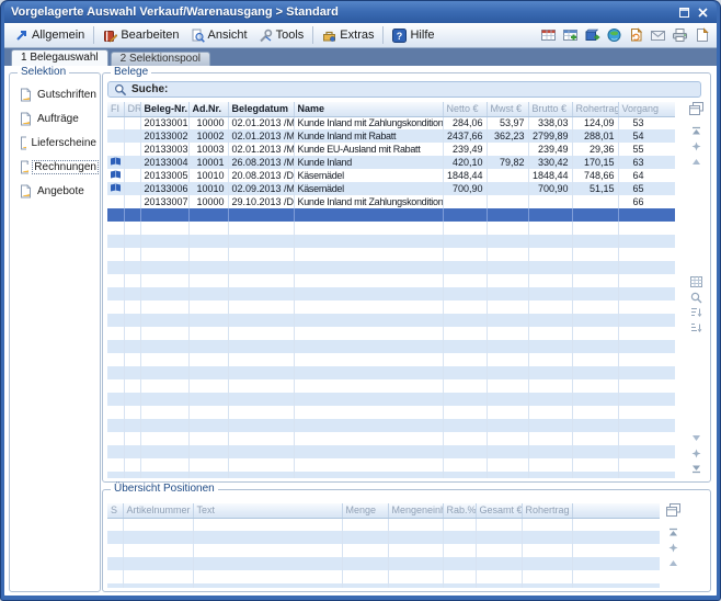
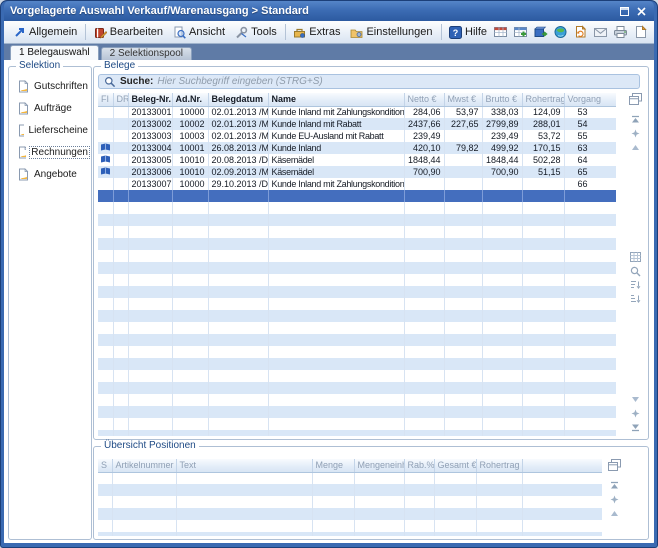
  Vorgelagerte Auswahl Verkauf/Warenausgang > Standard
  Allgemein
  Bearbeiten
  Ansicht
  Tools
  Extras
+ Einstellungen
  ?
  Hilfe
  1 Belegauswahl
  2 Selektionspool
  Selektion
  Gutschriften
  Aufträge
  Lieferscheine
  Rechnungen
  Angebote
  Belege
  Suche:
+ Hier Suchbegriff eingeben (STRG+S)
  FI	DR	Beleg-Nr.	Ad.Nr.	Belegdatum	Name	Netto €	Mwst €	Brutto €	Rohertrag	Vorgang
  		20133001	10000	02.01.2013 /M	Kunde Inland mit Zahlungskondition	284,06	53,97	338,03	124,09	53
- 		20133002	10002	02.01.2013 /M	Kunde Inland mit Rabatt	2437,66	362,23	2799,89	288,01	54
+ 		20133002	10002	02.01.2013 /M	Kunde Inland mit Rabatt	2437,66	227,65	2799,89	288,01	54
- 		20133003	10003	02.01.2013 /M	Kunde EU-Ausland mit Rabatt	239,49		239,49	29,36	55
+ 		20133003	10003	02.01.2013 /M	Kunde EU-Ausland mit Rabatt	239,49		239,49	53,72	55
- 		20133004	10001	26.08.2013 /M	Kunde Inland	420,10	79,82	330,42	170,15	63
+ 		20133004	10001	26.08.2013 /M	Kunde Inland	420,10	79,82	499,92	170,15	63
- 		20133005	10010	20.08.2013 /D	Käsemädel	1848,44		1848,44	748,66	64
+ 		20133005	10010	20.08.2013 /D	Käsemädel	1848,44		1848,44	502,28	64
  		20133006	10010	02.09.2013 /M	Käsemädel	700,90		700,90	51,15	65
  		20133007	10000	29.10.2013 /D	Kunde Inland mit Zahlungskondition					66
  Übersicht Positionen
  S	Artikelnummer	Text	Menge	Mengenein	Rab.%	Gesamt €	Rohertrag
